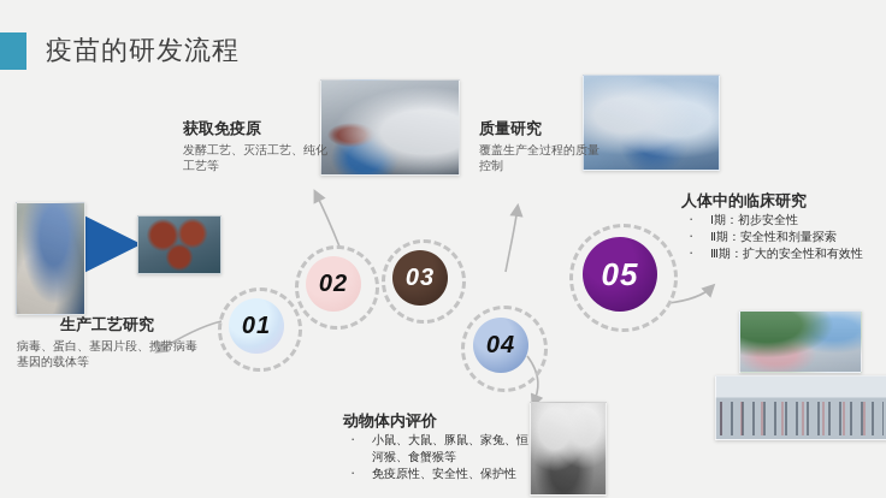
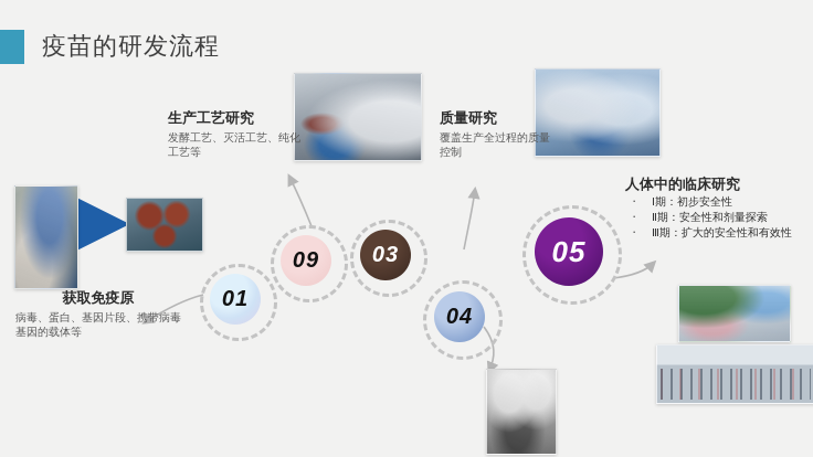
  疫苗的研发流程
  01
- 02
+ 09
  03
  04
  05
- 生产工艺研究
+ 获取免疫原
  病毒、蛋白、基因片段、携带病毒基因的载体等
- 获取免疫原
+ 生产工艺研究
  发酵工艺、灭活工艺、纯化工艺等
  质量研究
  覆盖生产全过程的质量控制
- 动物体内评价
- 小鼠、大鼠、豚鼠、家兔、恒河猴、食蟹猴等
- 免疫原性、安全性、保护性
  人体中的临床研究
  Ⅰ期：初步安全性
  Ⅱ期：安全性和剂量探索
  Ⅲ期：扩大的安全性和有效性
